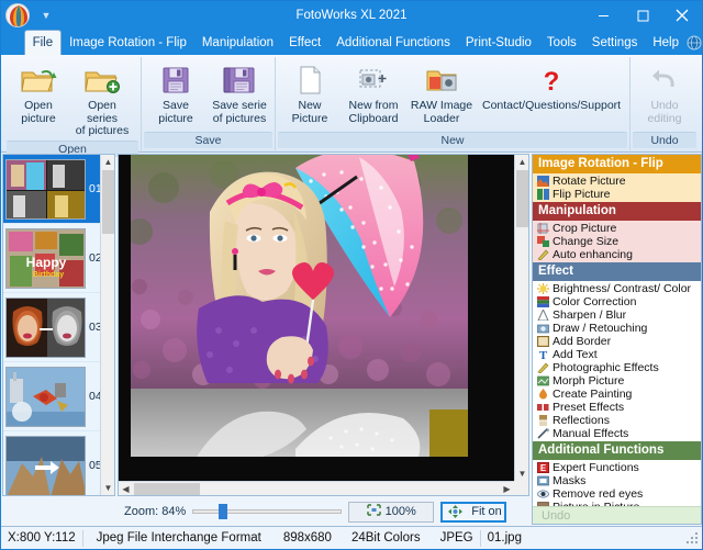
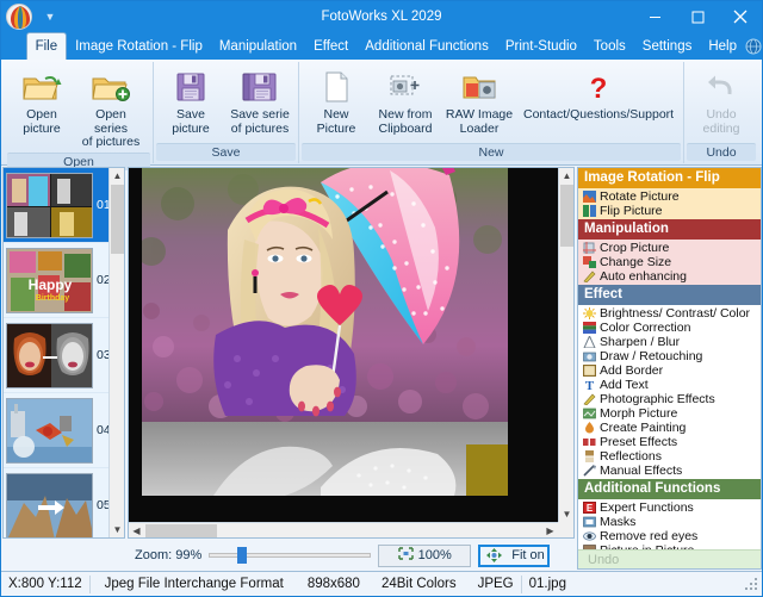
  ▼
- FotoWorks XL 2021
+ FotoWorks XL 2029
  File
  Image Rotation - Flip
  Manipulation
  Effect
  Additional Functions
  Print-Studio
  Tools
  Settings
  Help
  Open
  picture
  Open series
  of pictures
  Open
  Save
  picture
  Save serie
  of pictures
  Save
  New
  Picture
  New from
  Clipboard
  RAW Image
  Loader
  ?
  Contact/Questions/Support
  New
  Undo
  editing
  Undo
  Happy
  ▲
  ▼
  ▲
  ▼
  ◀
  ▶
- Zoom: 84%
+ Zoom: 99%
  100%
  Fit on
  Image Rotation - Flip
  Rotate Picture
  Flip Picture
  Manipulation
  Crop Picture
  Change Size
  Auto enhancing
  Effect
  Brightness/ Contrast/ Color
  Color Correction
  Sharpen / Blur
  Draw / Retouching
  Add Border
  T
  Add Text
  Photographic Effects
  Morph Picture
  Create Painting
  Preset Effects
  Reflections
  Manual Effects
  Additional Functions
  E
  Expert Functions
  Masks
  Remove red eyes
  Undo
  X:800 Y:112
  Jpeg File Interchange Format
  898x680
  24Bit Colors
  JPEG
  01.jpg
